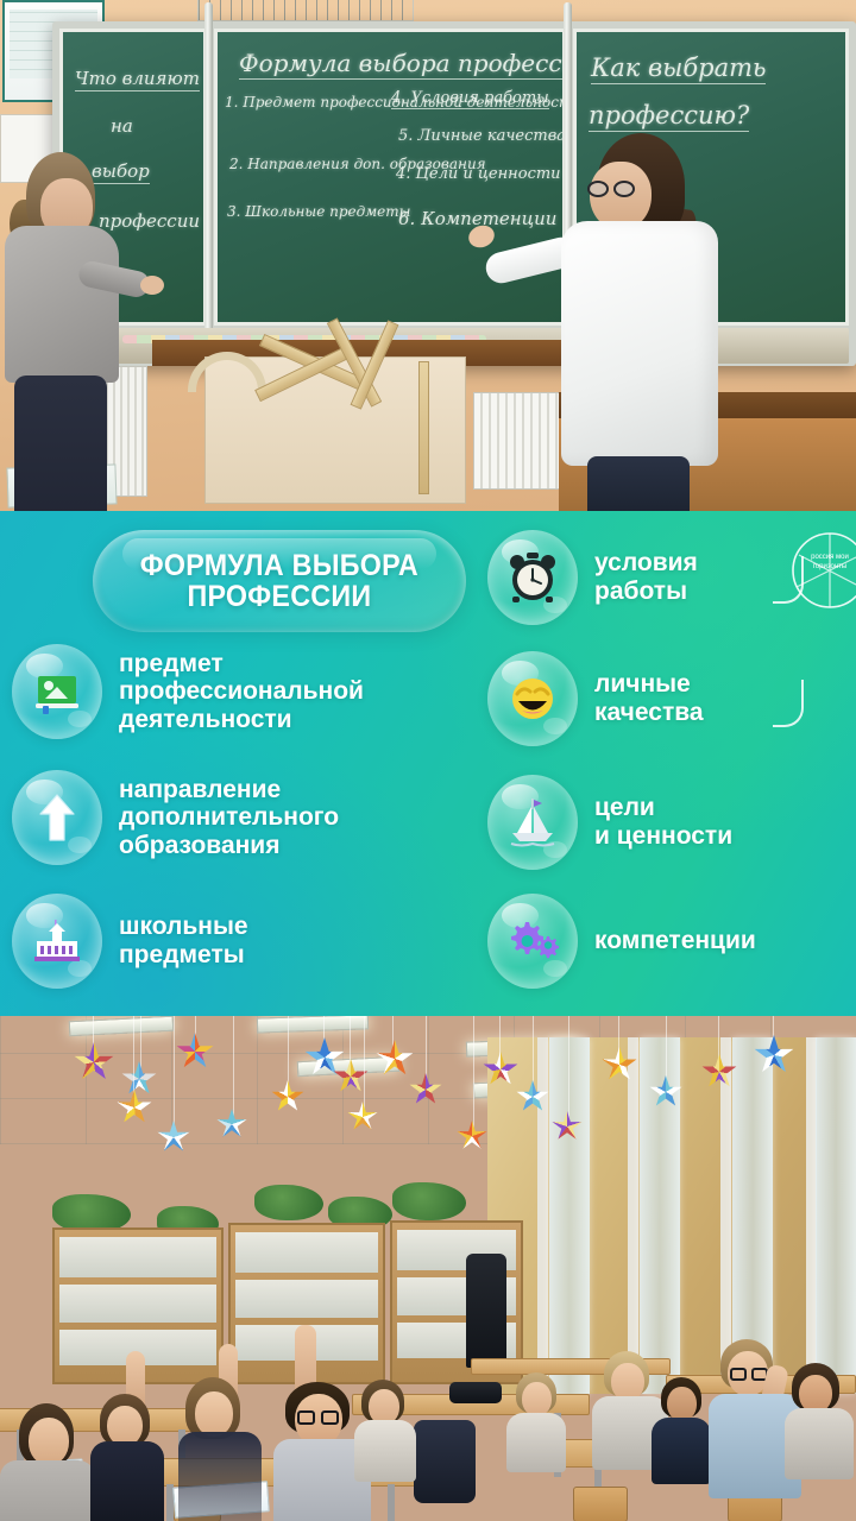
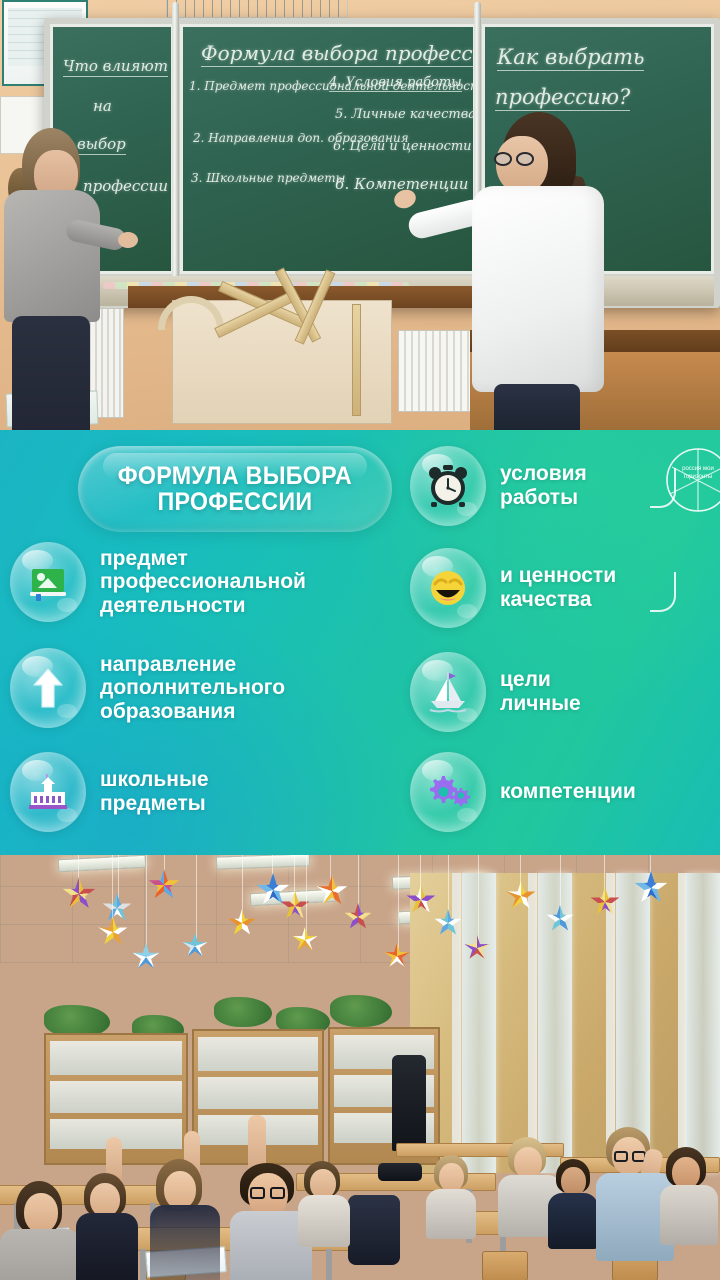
  Что влияют
  на
  выбор
  профессии
  Формула выбора професс
  1. Предмет профессиональной деятельнос
  2. Направления доп. образования
  3. Школьные предметы
  4. Условия работы
  5. Личные качества
- 4. Цели и ценности
+ 6. Цели и ценности
  6. Компетенции
  Как выбрать
  профессию?
  ФОРМУЛА ВЫБОРА
  ПРОФЕССИИ
  предмет
  профессиональной
  деятельности
  направление
  дополнительного
  образования
  школьные
  предметы
  условия
  работы
- личные
+ и ценности
  качества
  цели
- и ценности
+ личные
  компетенции
